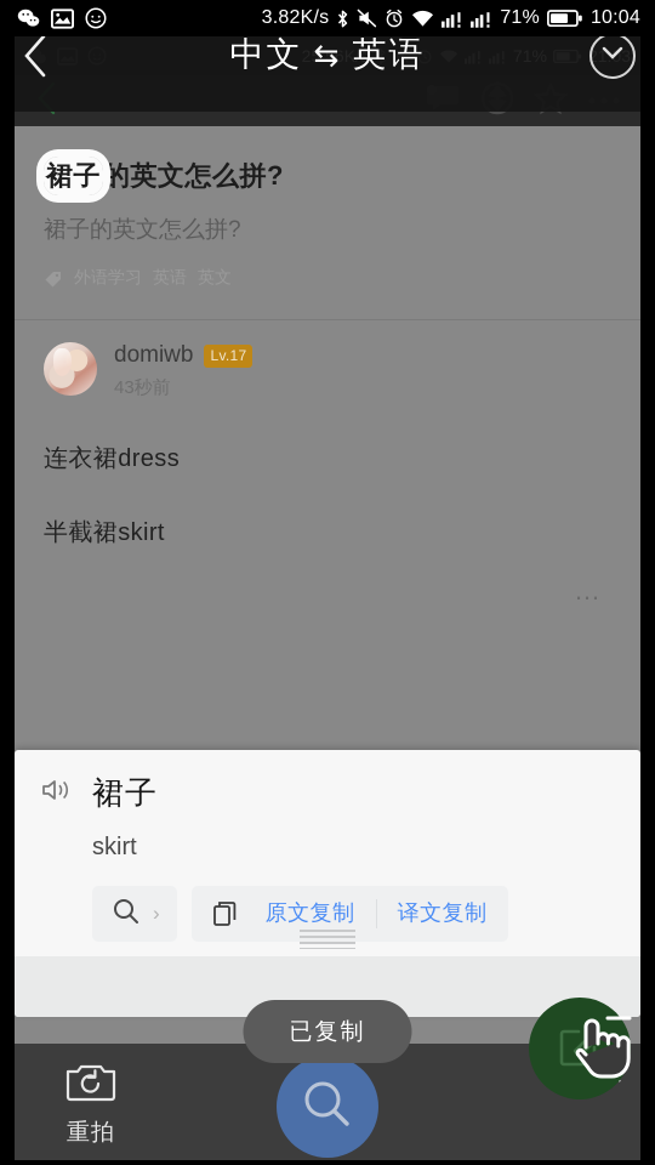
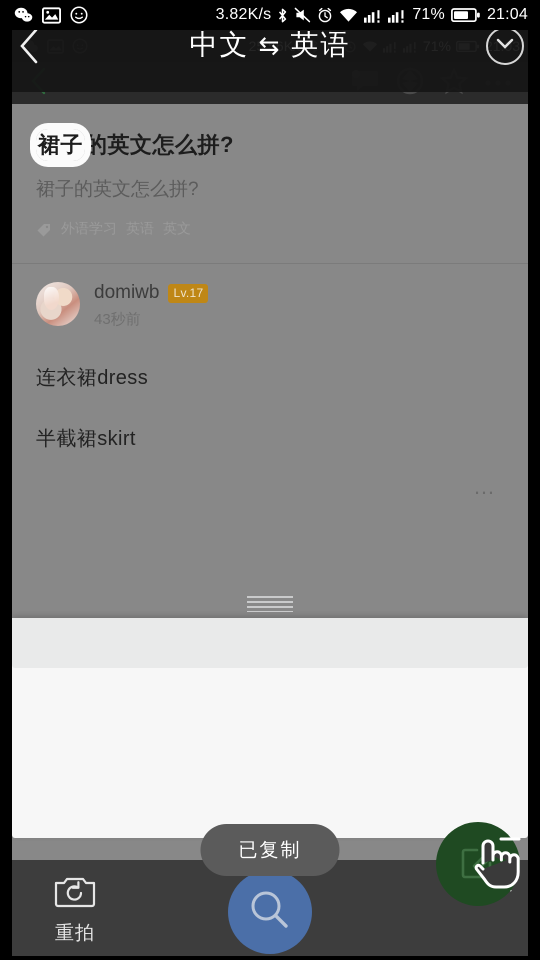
  裙子的英文怎么拼?
  裙子的英文怎么拼?
  domiwb
  Lv.17
  43秒前
  连衣裙dress
  半截裙skirt
  …
  中文 ⇆ 英语
- 裙子
- skirt
- ›
- 原文复制
- 译文复制
  已复制
  重拍
  3.82K/s
  71%
- 10:04
+ 21:04
